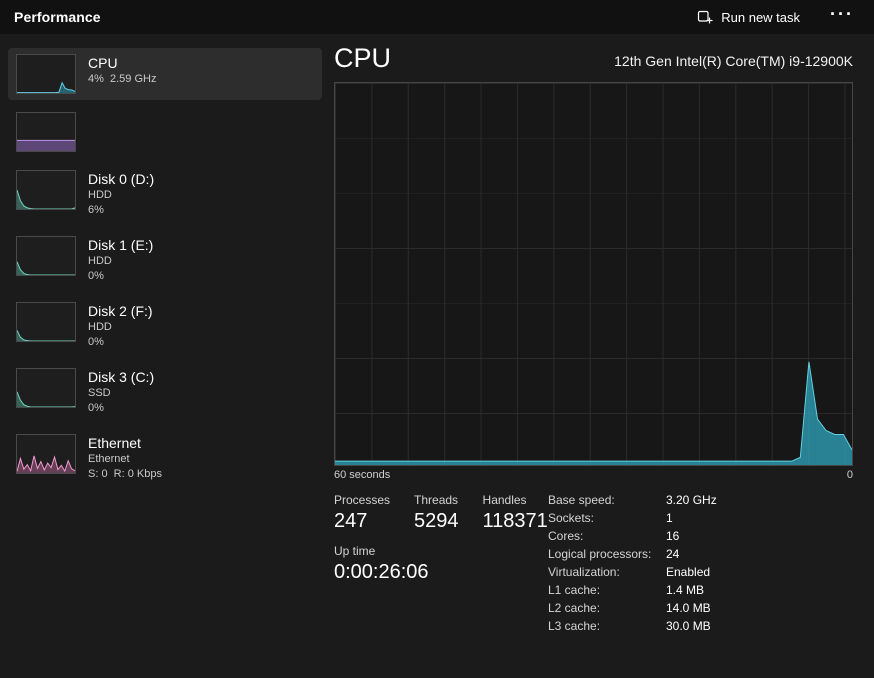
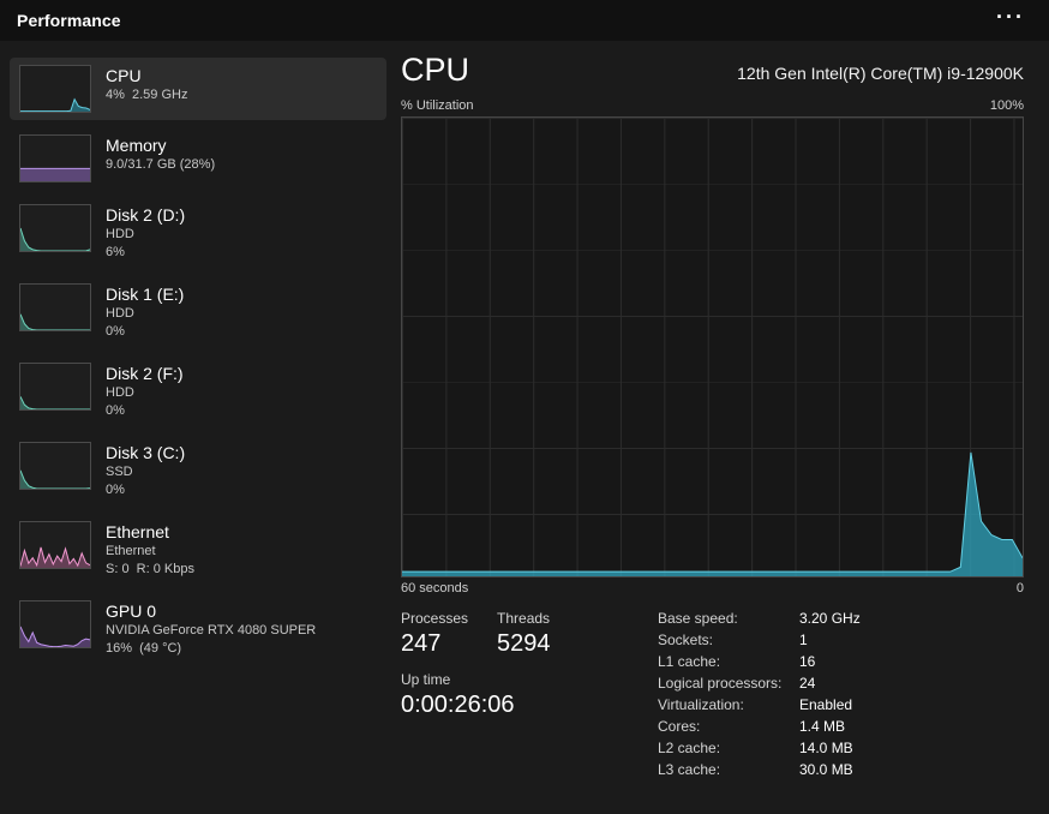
  Performance
- Run new task
  ···
  CPU
  4% 2.59 GHz
+ Memory
+ 9.0/31.7 GB (28%)
- Disk 0 (D:)
+ Disk 2 (D:)
  HDD
  6%
  Disk 1 (E:)
  HDD
  0%
  Disk 2 (F:)
  HDD
  0%
  Disk 3 (C:)
  SSD
  0%
  Ethernet
  Ethernet
  S: 0 R: 0 Kbps
+ GPU 0
+ NVIDIA GeForce RTX 4080 SUPER
+ 16% (49 °C)
  CPU
  12th Gen Intel(R) Core(TM) i9-12900K
+ % Utilization
+ 100%
  60 seconds
  0
  Processes
  247
  Threads
  5294
- Handles
- 118371
  Up time
  0:00:26:06
  Base speed:
  3.20 GHz
  Sockets:
  1
- Cores:
+ L1 cache:
  16
  Logical processors:
  24
  Virtualization:
  Enabled
- L1 cache:
+ Cores:
  1.4 MB
  L2 cache:
  14.0 MB
  L3 cache:
  30.0 MB
